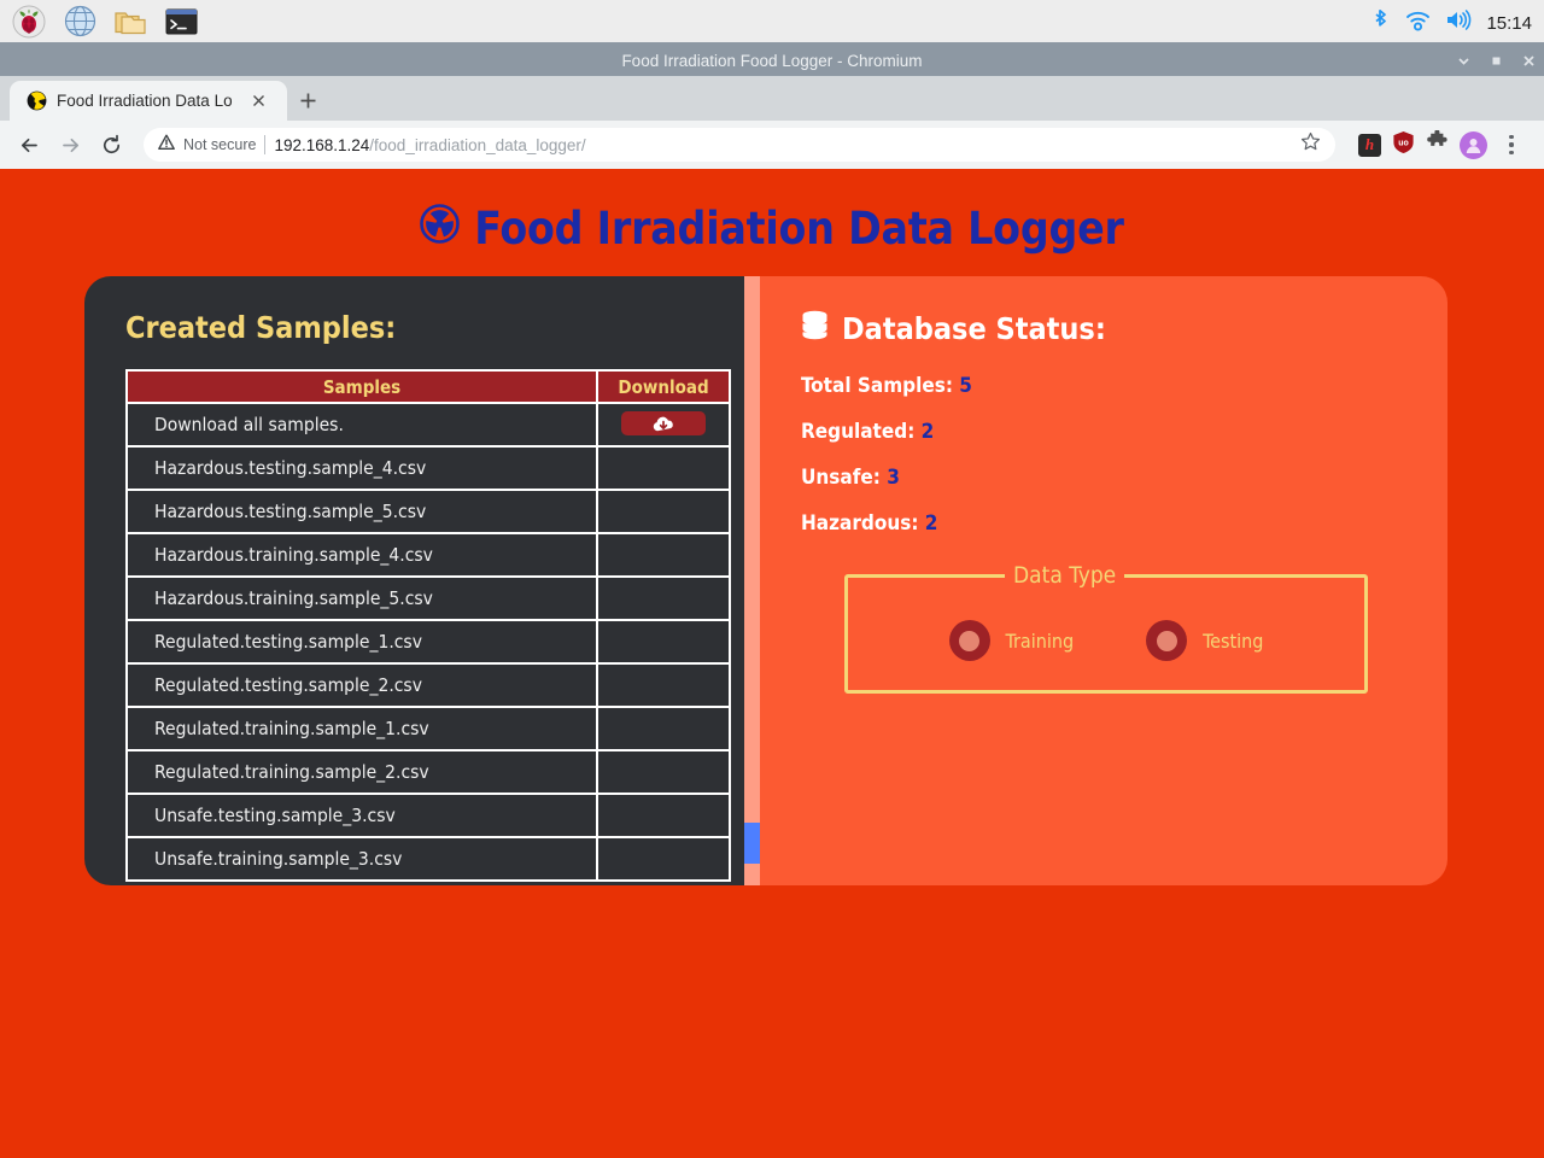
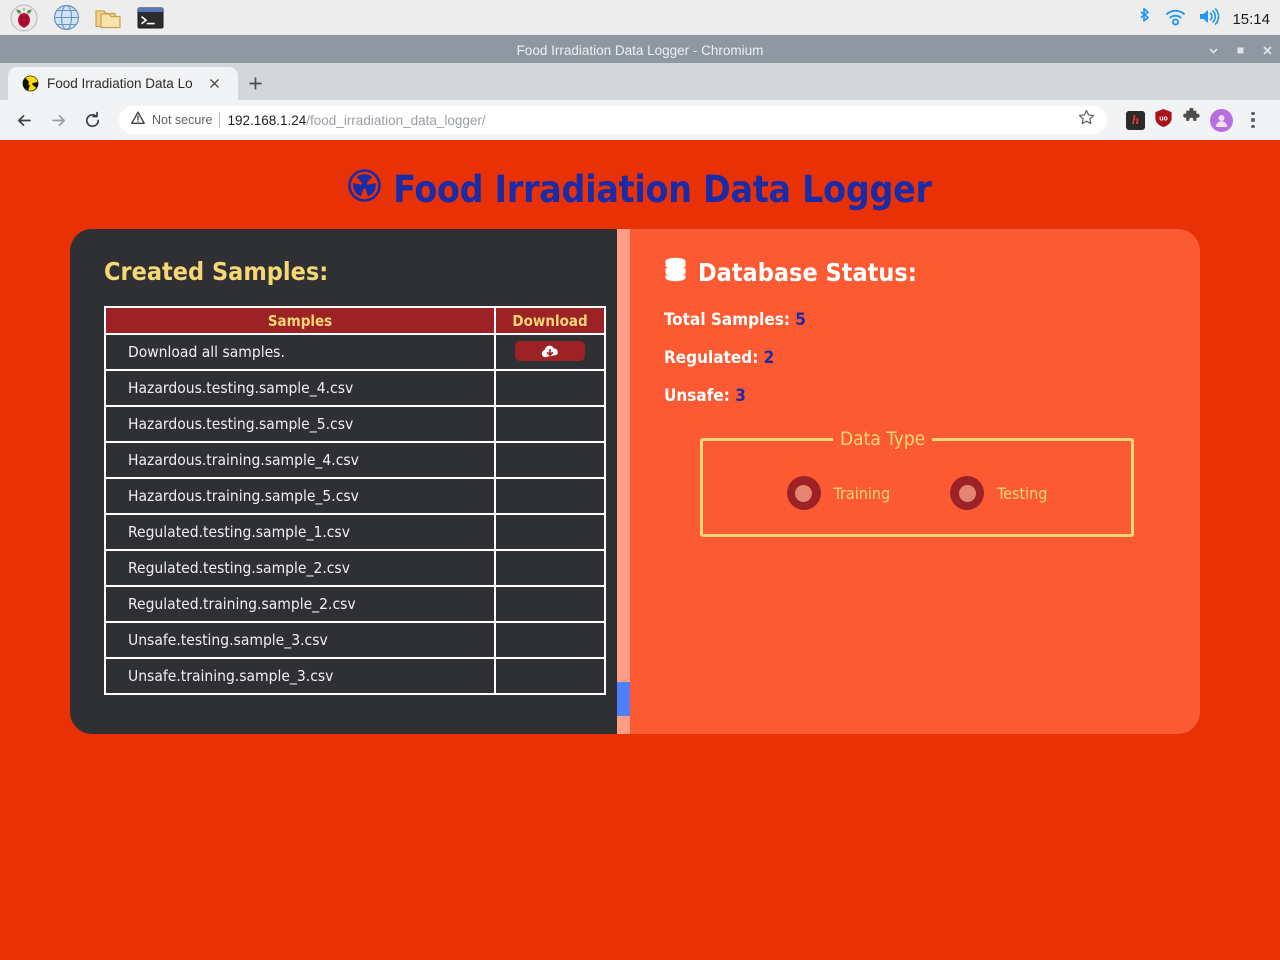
  15:14
- Food Irradiation Food Logger - Chromium
+ Food Irradiation Data Logger - Chromium
  Food Irradiation Data Lo
  Not secure
  192.168.1.24/food_irradiation_data_logger/
  h
  Food Irradiation Data Logger
  Created Samples:
  Samples	Download
  Download all samples.
  Hazardous.testing.sample_4.csv
  Hazardous.testing.sample_5.csv
  Hazardous.training.sample_4.csv
  Hazardous.training.sample_5.csv
  Regulated.testing.sample_1.csv
  Regulated.testing.sample_2.csv
- Regulated.training.sample_1.csv
  Regulated.training.sample_2.csv
  Unsafe.testing.sample_3.csv
  Unsafe.training.sample_3.csv
  Database Status:
  Total Samples: 5
  Regulated: 2
  Unsafe: 3
- Hazardous: 2
  Data Type
  Training
  Testing
